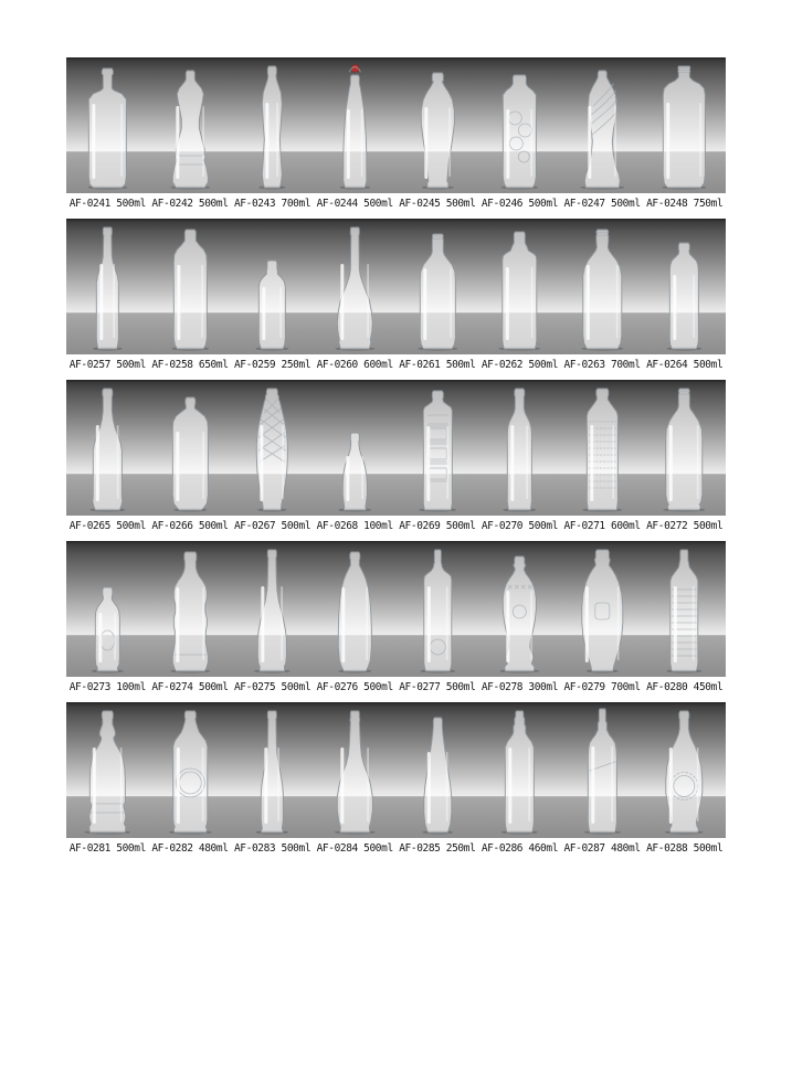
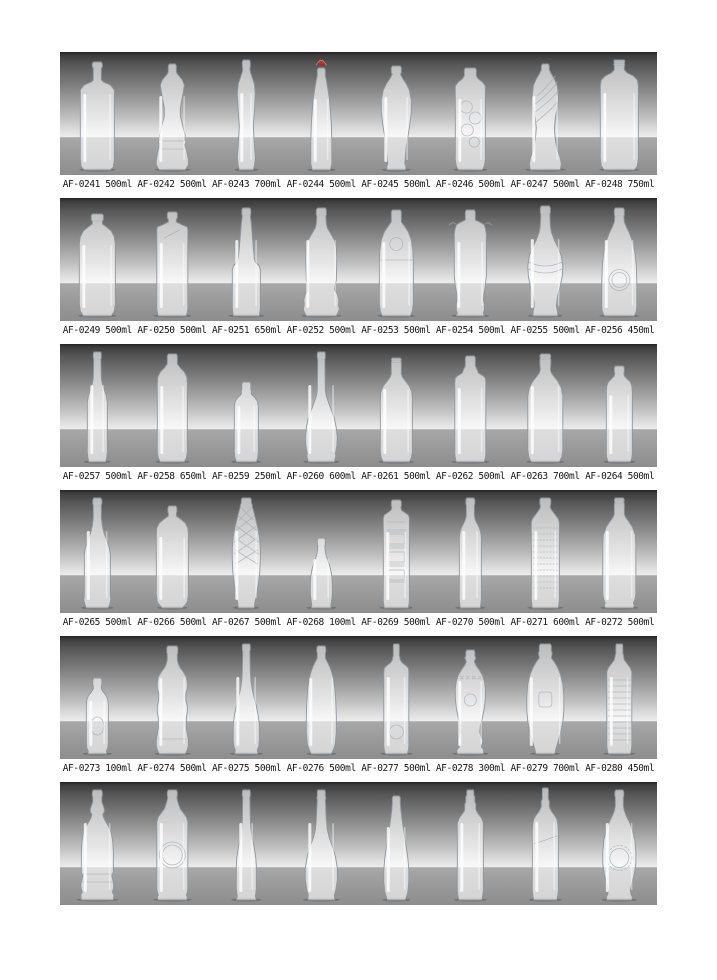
  AF-0241 500ml
  AF-0242 500ml
  AF-0243 700ml
  AF-0244 500ml
  AF-0245 500ml
  AF-0246 500ml
  AF-0247 500ml
  AF-0248 750ml
+ AF-0249 500ml
+ AF-0250 500ml
+ AF-0251 650ml
+ AF-0252 500ml
+ AF-0253 500ml
+ AF-0254 500ml
+ AF-0255 500ml
+ AF-0256 450ml
  AF-0257 500ml
  AF-0258 650ml
  AF-0259 250ml
  AF-0260 600ml
  AF-0261 500ml
  AF-0262 500ml
  AF-0263 700ml
  AF-0264 500ml
  AF-0265 500ml
  AF-0266 500ml
  AF-0267 500ml
  AF-0268 100ml
  AF-0269 500ml
  AF-0270 500ml
  AF-0271 600ml
  AF-0272 500ml
  AF-0273 100ml
  AF-0274 500ml
  AF-0275 500ml
  AF-0276 500ml
  AF-0277 500ml
  AF-0278 300ml
  AF-0279 700ml
  AF-0280 450ml
- AF-0281 500ml
- AF-0282 480ml
- AF-0283 500ml
- AF-0284 500ml
- AF-0285 250ml
- AF-0286 460ml
- AF-0287 480ml
- AF-0288 500ml
